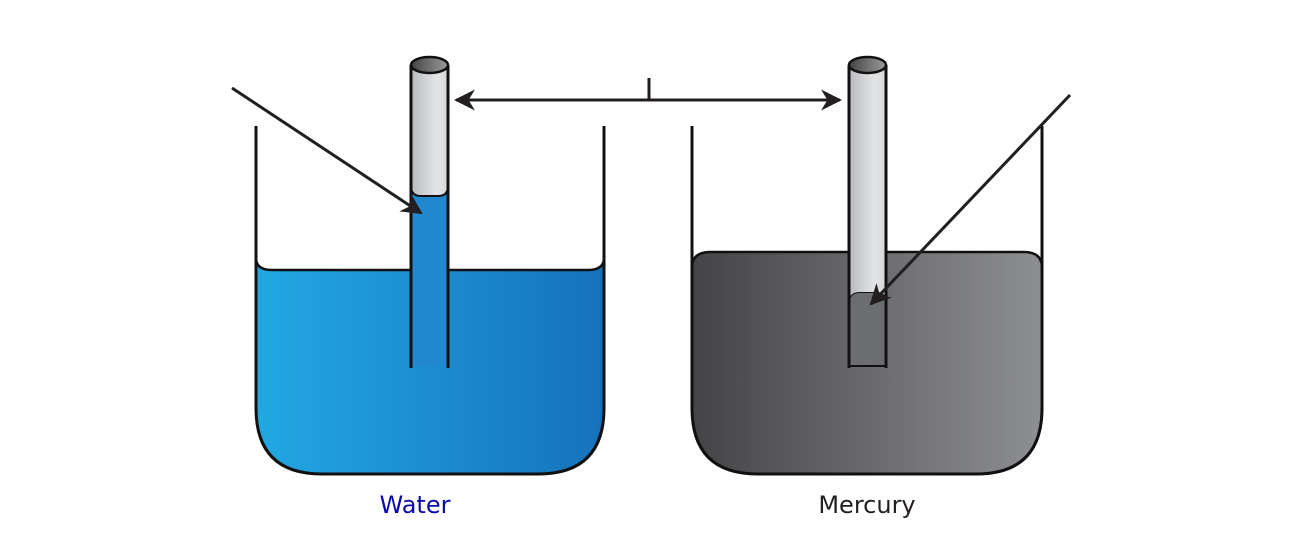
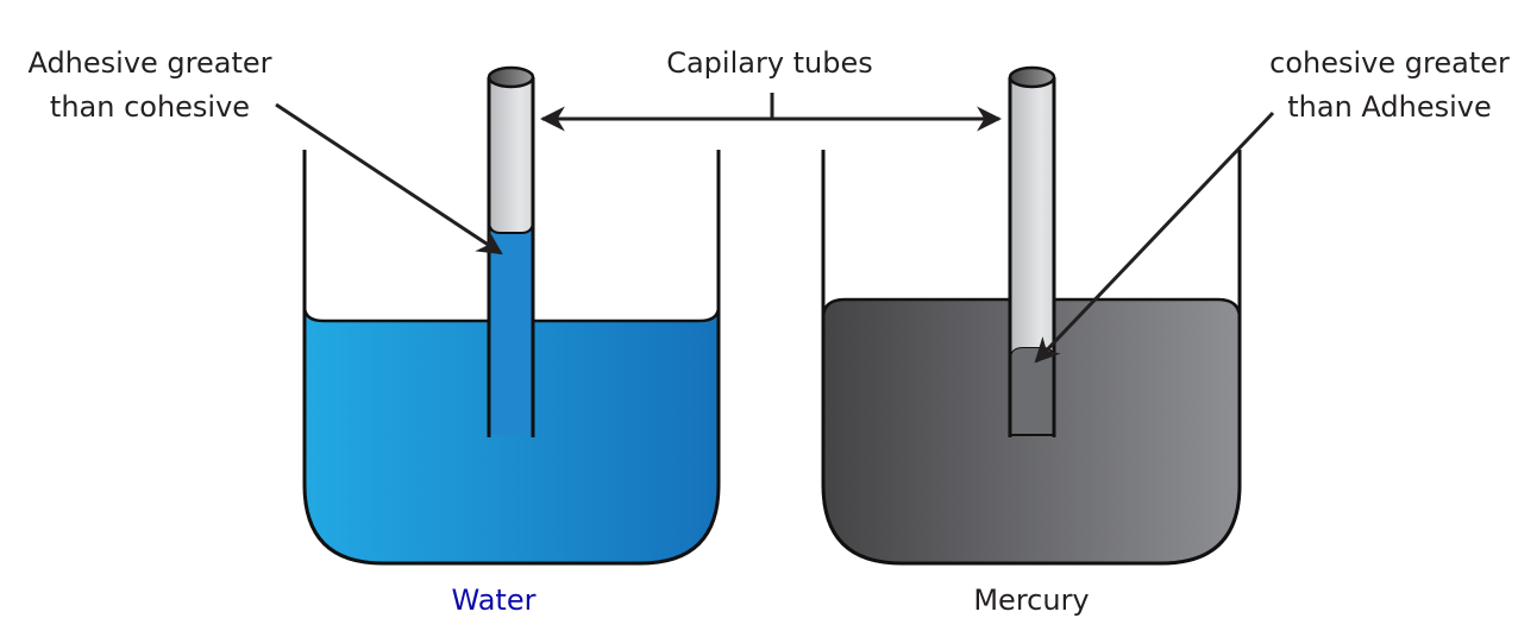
+ Capilary tubes
+ Adhesive greater
+ than cohesive
+ cohesive greater
+ than Adhesive
  Water
  Mercury
